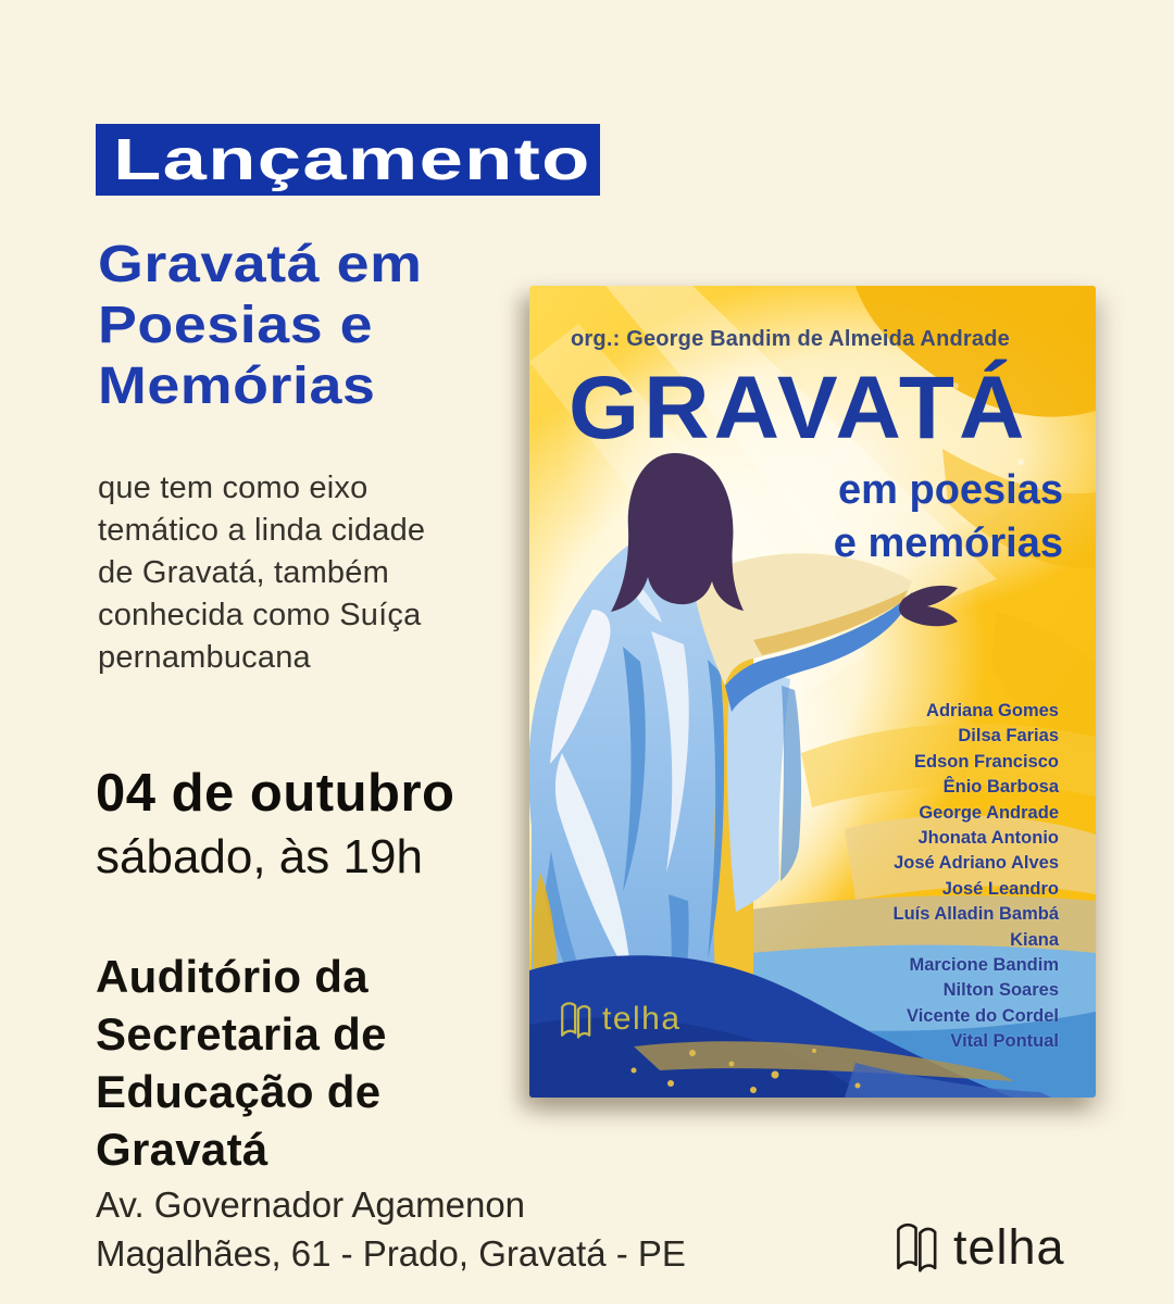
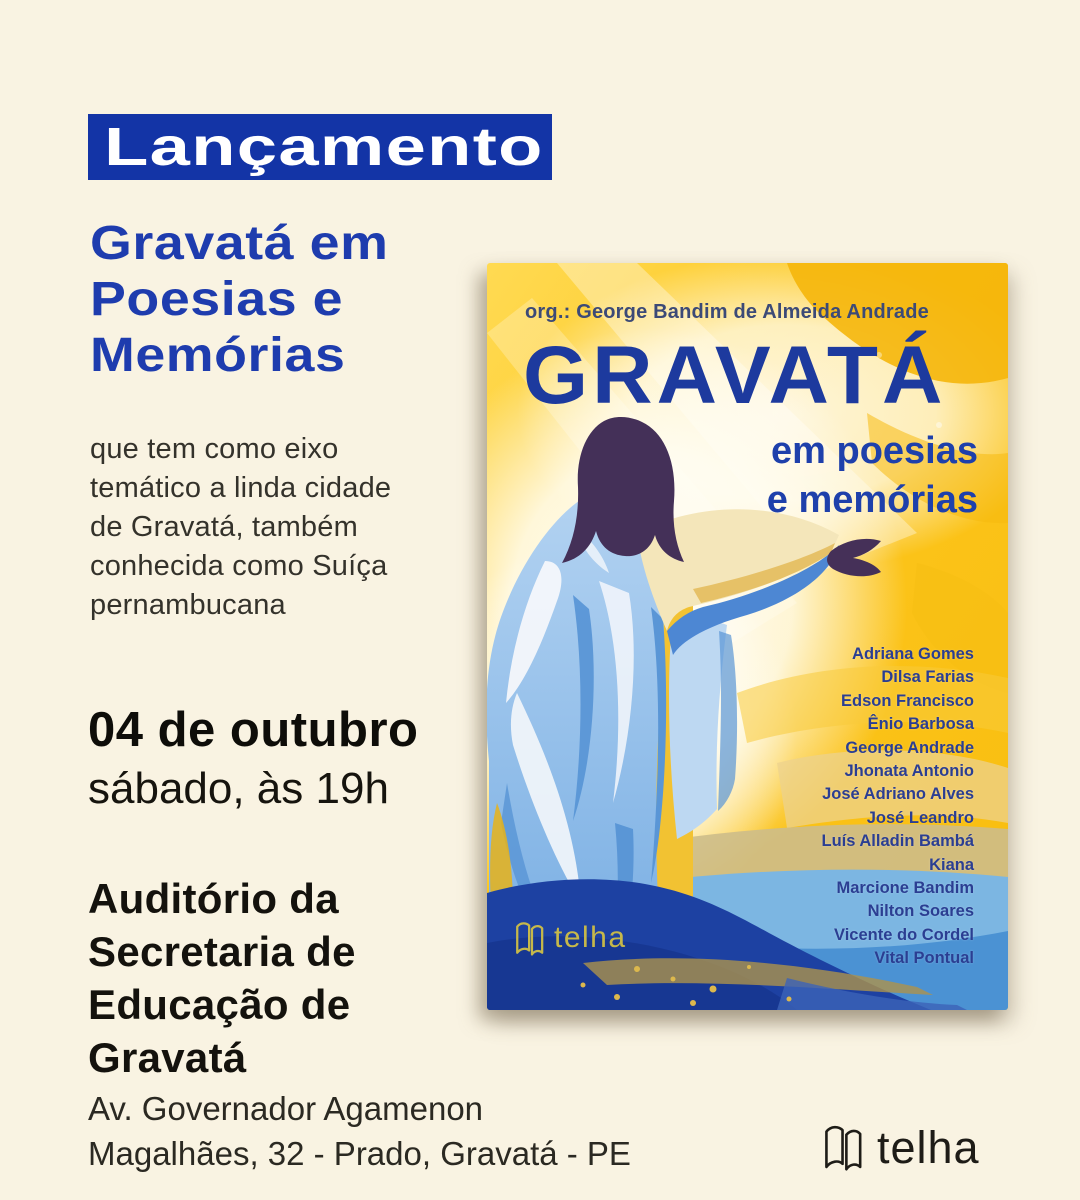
  Lançamento
  Gravatá em
  Poesias e
  Memórias
  que tem como eixo
  temático a linda cidade
  de Gravatá, também
  conhecida como Suíça
  pernambucana
  04 de outubro
  sábado, às 19h
  Auditório da
  Secretaria de
  Educação de
  Gravatá
  Av. Governador Agamenon
- Magalhães, 61 - Prado, Gravatá - PE
+ Magalhães, 32 - Prado, Gravatá - PE
  org.: George Bandim de Almeida Andrade
  GRAVATÁ
  em poesias
  e memórias
  Adriana Gomes
  Dilsa Farias
  Edson Francisco
  Ênio Barbosa
  George Andrade
  Jhonata Antonio
  José Adriano Alves
  José Leandro
  Luís Alladin Bambá
  Kiana
  Marcione Bandim
  Nilton Soares
  Vicente do Cordel
  Vital Pontual
  telha
  telha
